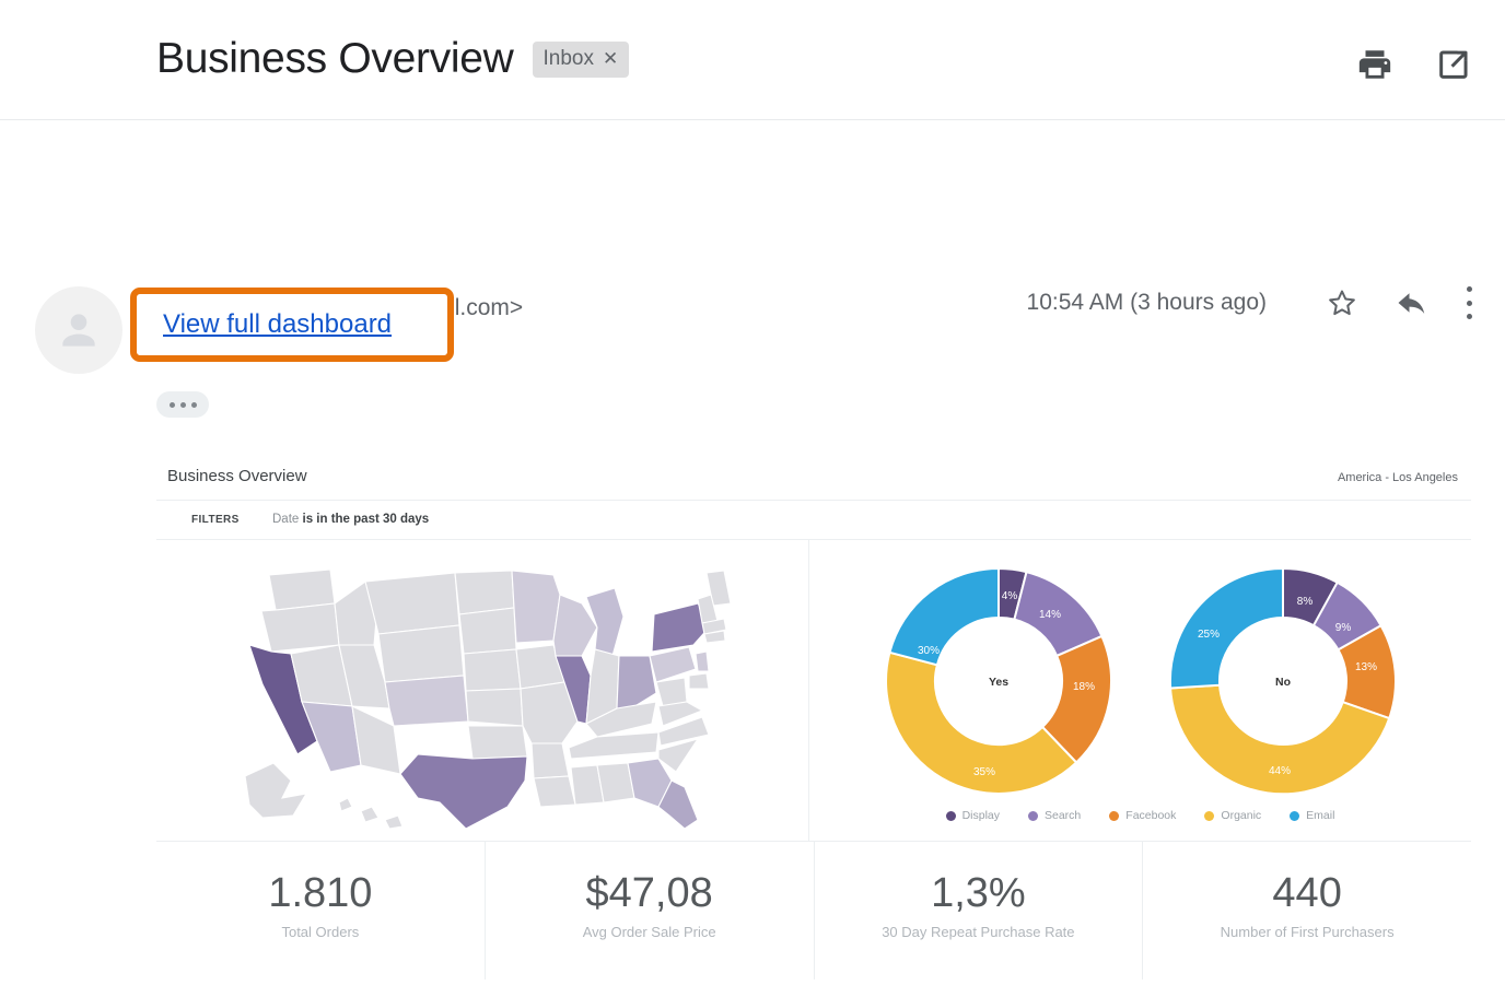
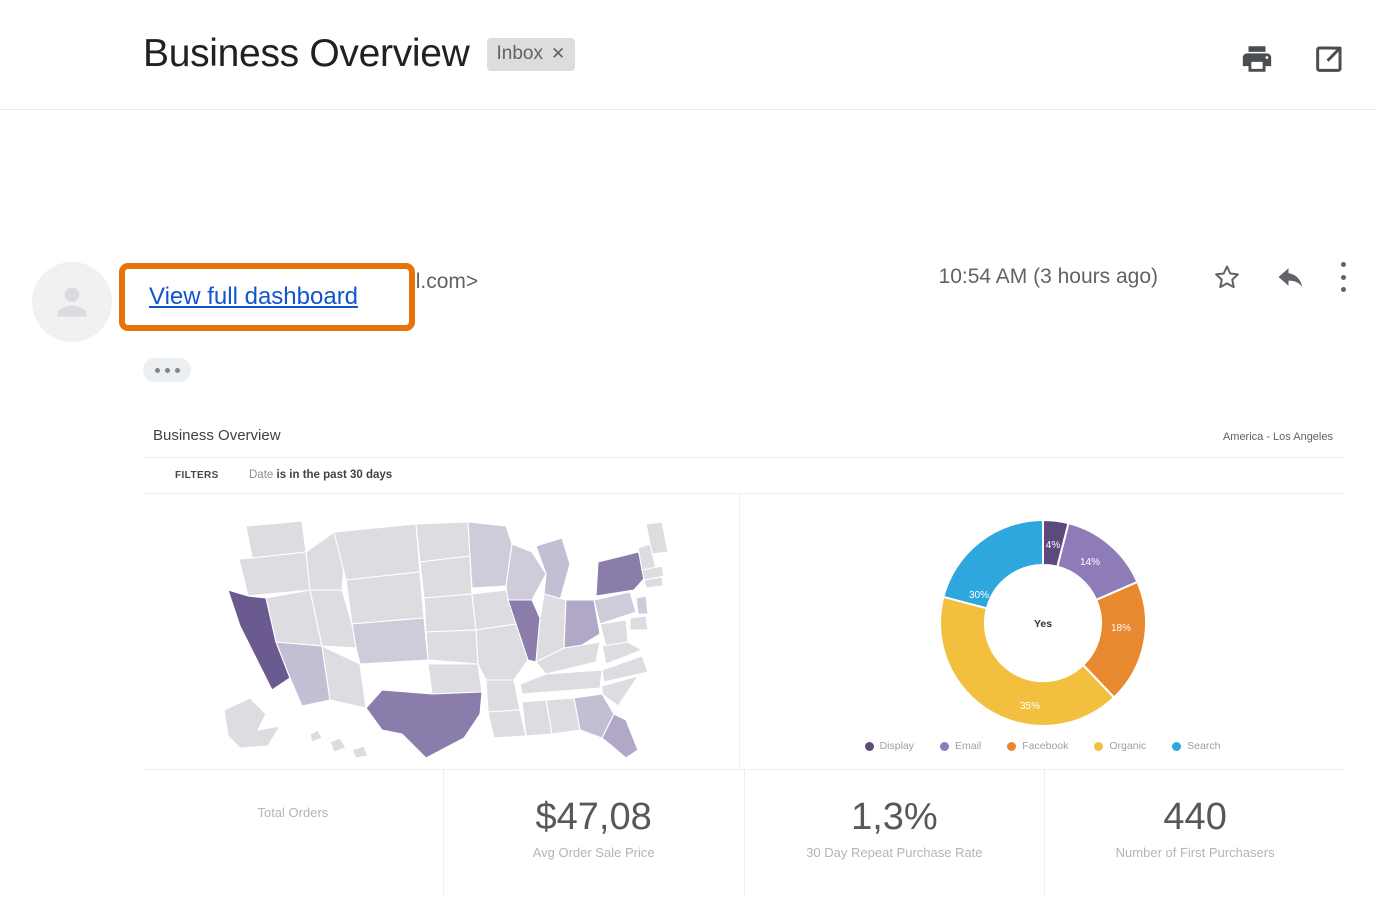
  Business Overview
  Inbox
  ✕
  10:54 AM (3 hours ago)
  View full dashboard
  Business Overview
  America - Los Angeles
  FILTERS
  Date is in the past 30 days
  4%
  14%
  18%
  35%
  30%
  Yes
- 8%
- 9%
- 13%
- 44%
- 25%
- No
  Display
- Search
+ Email
  Facebook
  Organic
- Email
+ Search
- 1.810
  Total Orders
  $47,08
  Avg Order Sale Price
  1,3%
  30 Day Repeat Purchase Rate
  440
  Number of First Purchasers
